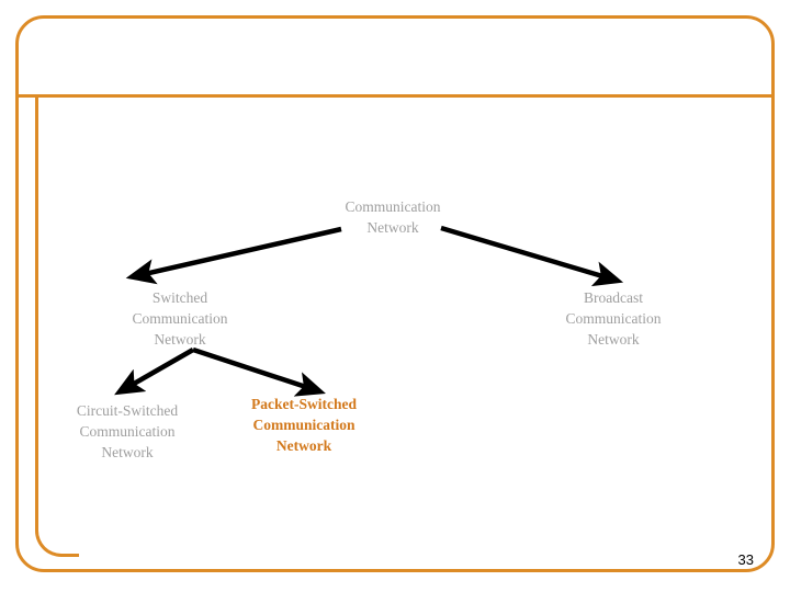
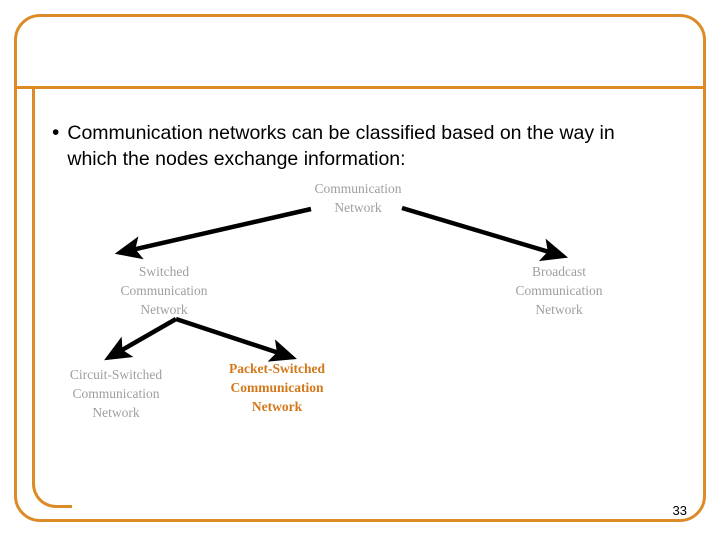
+ •
+ Communication networks can be classified based on the way in which the nodes exchange information:
  Communication
  Network
  Switched
  Communication
  Network
  Broadcast
  Communication
  Network
  Circuit-Switched
  Communication
  Network
  Packet-Switched
  Communication
  Network
  33
